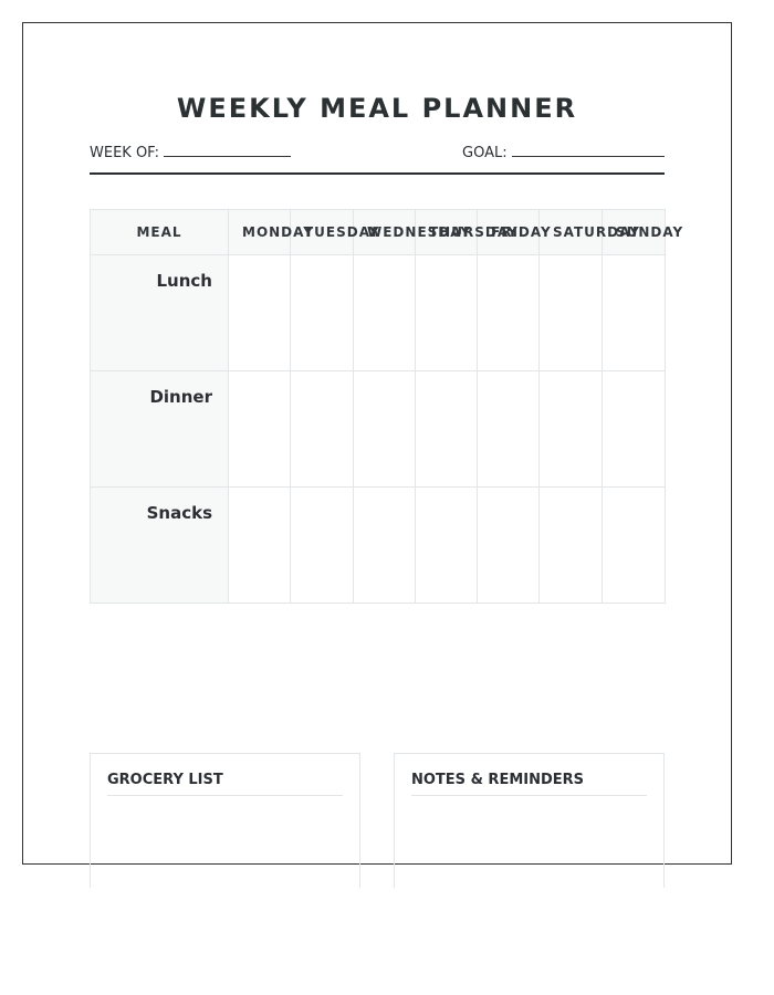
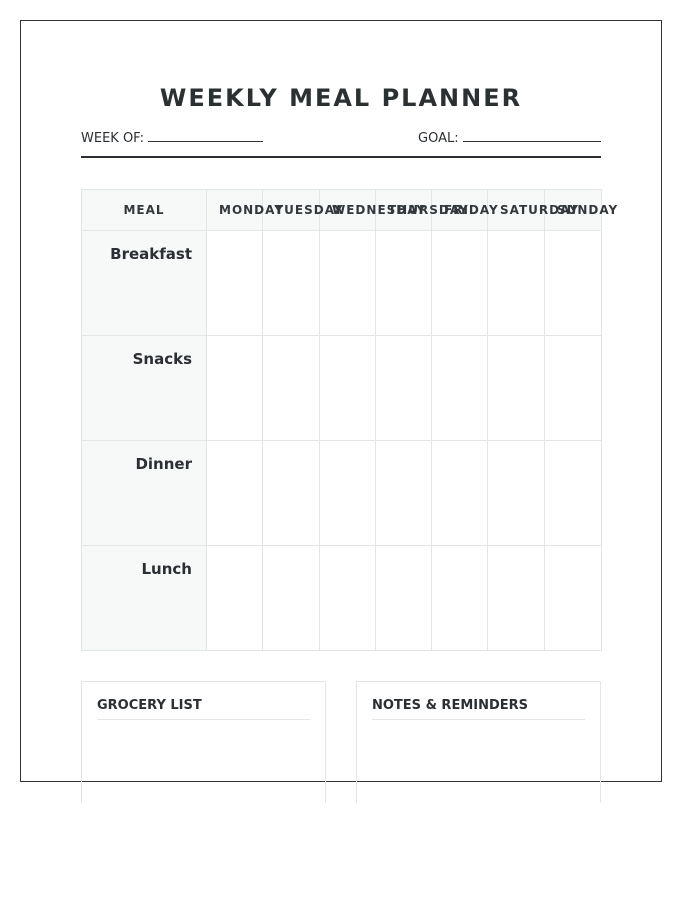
  WEEKLY MEAL PLANNER
  WEEK OF:
  GOAL:
  MEAL	MONDA	TUESDA	WEDNE	THURS	FRIDAY	SATURD	SUNDAY
+ Breakfast
- Lunch
+ Snacks
  Dinner
- Snacks
+ Lunch
  GROCERY LIST
  NOTES & REMINDERS
